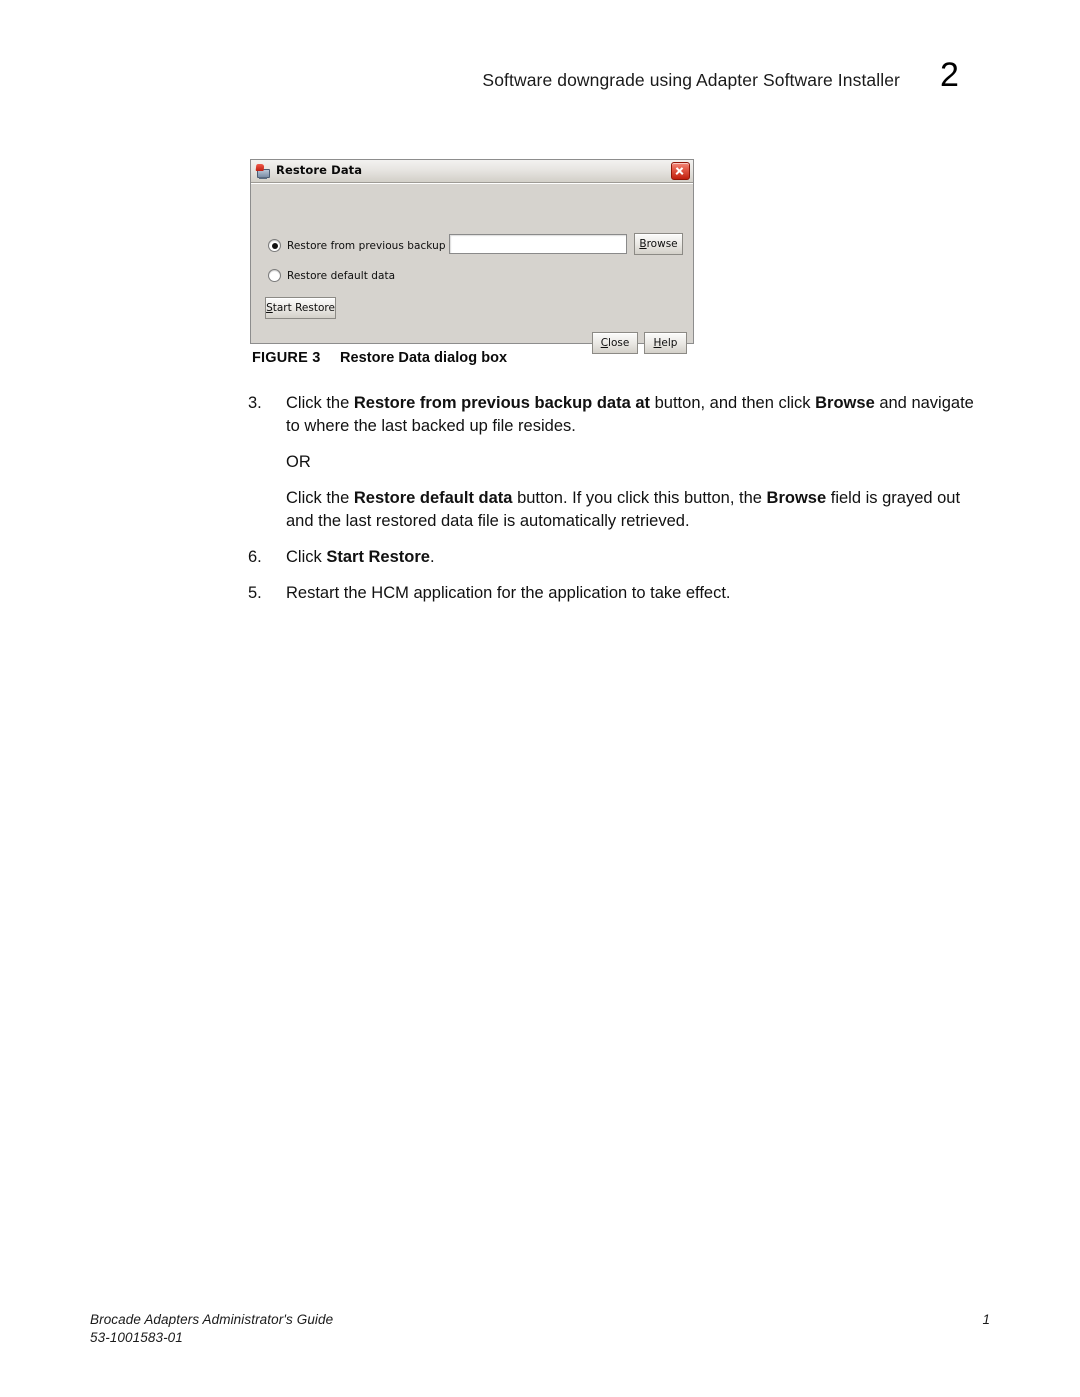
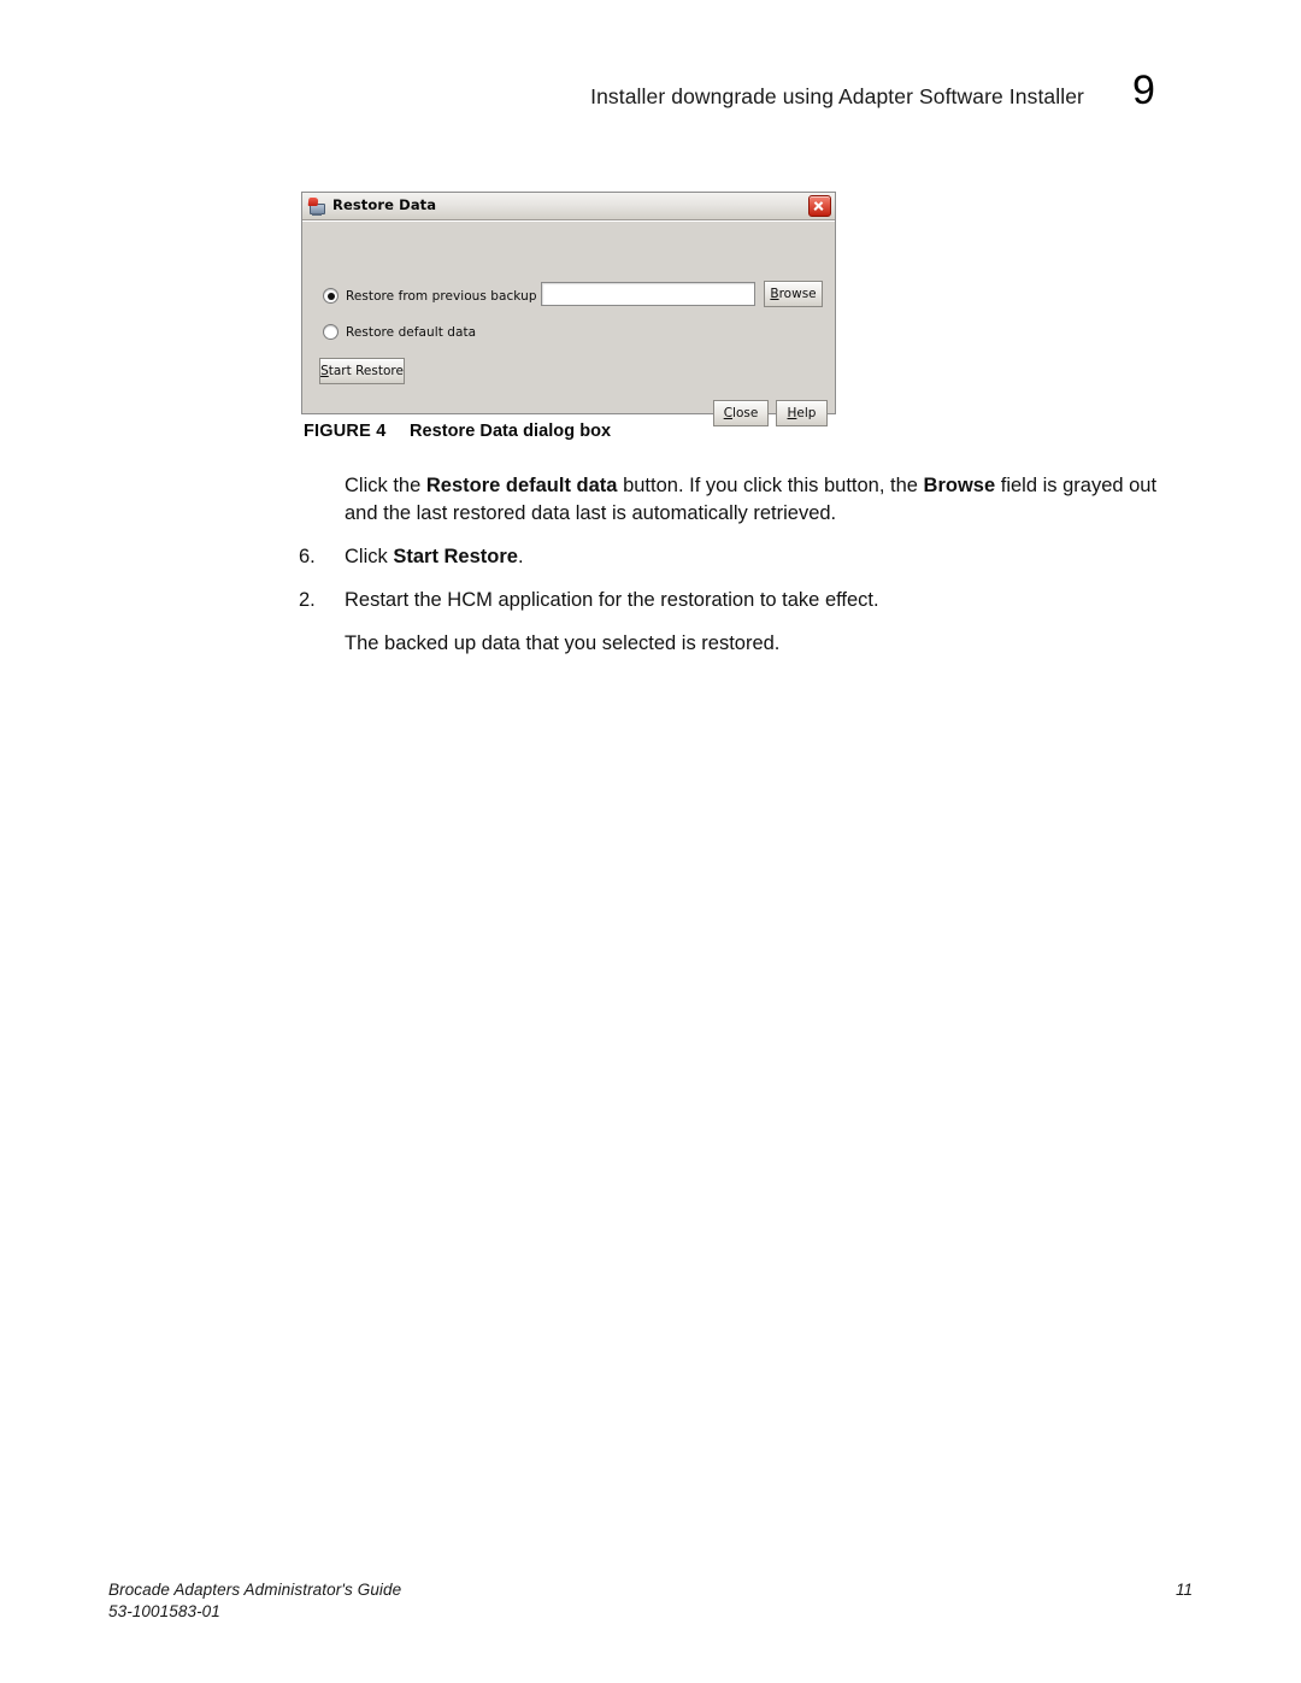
- Software downgrade using Adapter Software Installer
+ Installer downgrade using Adapter Software Installer
- 2
+ 9
  Restore Data
  Restore from previous backup
  B
  rowse
  Restore default data
  S
  tart Restore
  C
  lose
  H
  elp
- FIGURE 3 Restore Data dialog box
+ FIGURE 4 Restore Data dialog box
- 3.
- Click the Restore from previous backup data at button, and then click Browse and navigate to where the last backed up file resides.
- OR
- Click the Restore default data button. If you click this button, the Browse field is grayed out and the last restored data file is automatically retrieved.
+ Click the Restore default data button. If you click this button, the Browse field is grayed out and the last restored data last is automatically retrieved.
  6.
  Click Start Restore.
- 5.
+ 2.
- Restart the HCM application for the application to take effect.
+ Restart the HCM application for the restoration to take effect.
+ The backed up data that you selected is restored.
  Brocade Adapters Administrator's Guide
- 1
+ 11
  53-1001583-01
